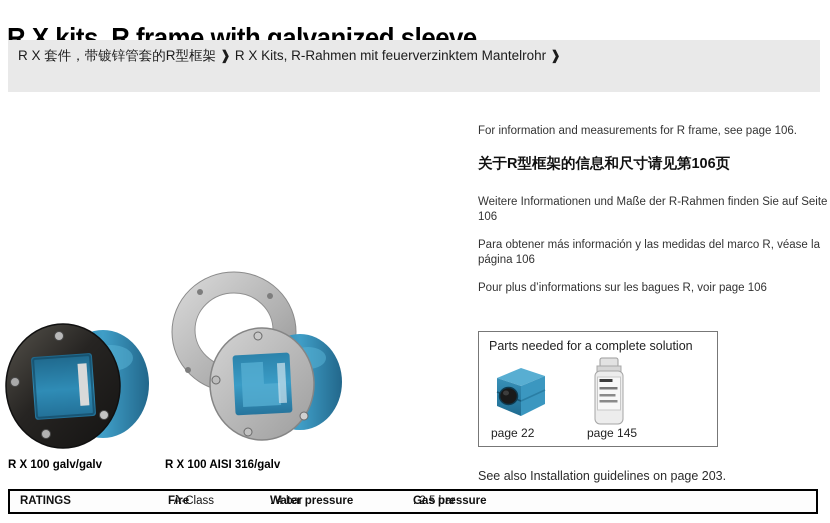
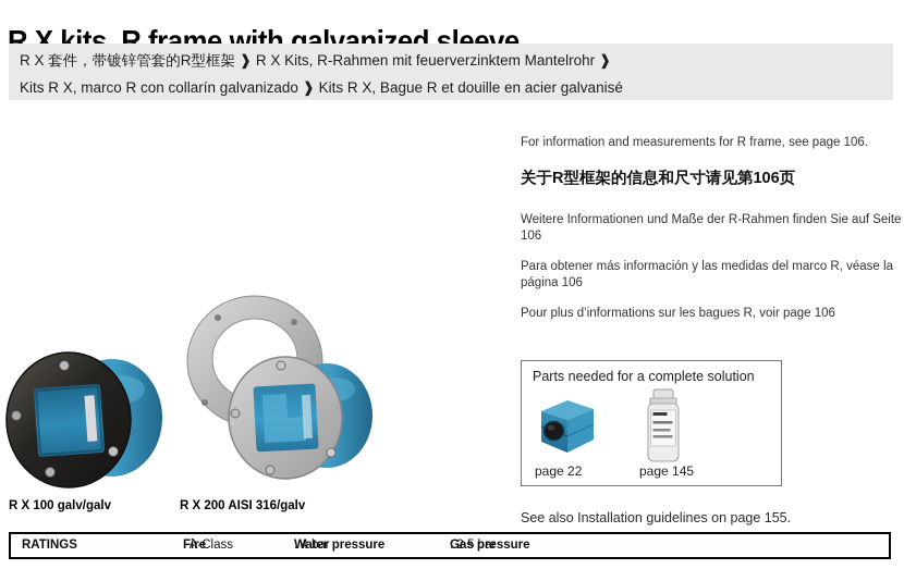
  R X kits, R frame with galvanized sleeve
  R X 套件，带镀锌管套的R型框架 ❱ R X Kits, R-Rahmen mit feuerverzinktem Mantelrohr ❱
+ Kits R X, marco R con collarín galvanizado ❱ Kits R X, Bague R et douille en acier galvanisé
  For information and measurements for R frame, see page 106.
  关于R型框架的信息和尺寸请见第106页
  Weitere Informationen und Maße der R-Rahmen finden Sie auf Seite 106
  Para obtener más información y las medidas del marco R, véase la página 106
  Pour plus d’informations sur les bagues R, voir page 106
  Parts needed for a complete solution
  page 22
  page 145
- See also Installation guidelines on page 203.
+ See also Installation guidelines on page 155.
  R X 100 galv/galv
- R X 100 AISI 316/galv
+ R X 200 AISI 316/galv
  RATINGS
  Fire
  : A-Class
  Water pressure
  : 4 bar
  Gas pressure
  : 2.5 bar
